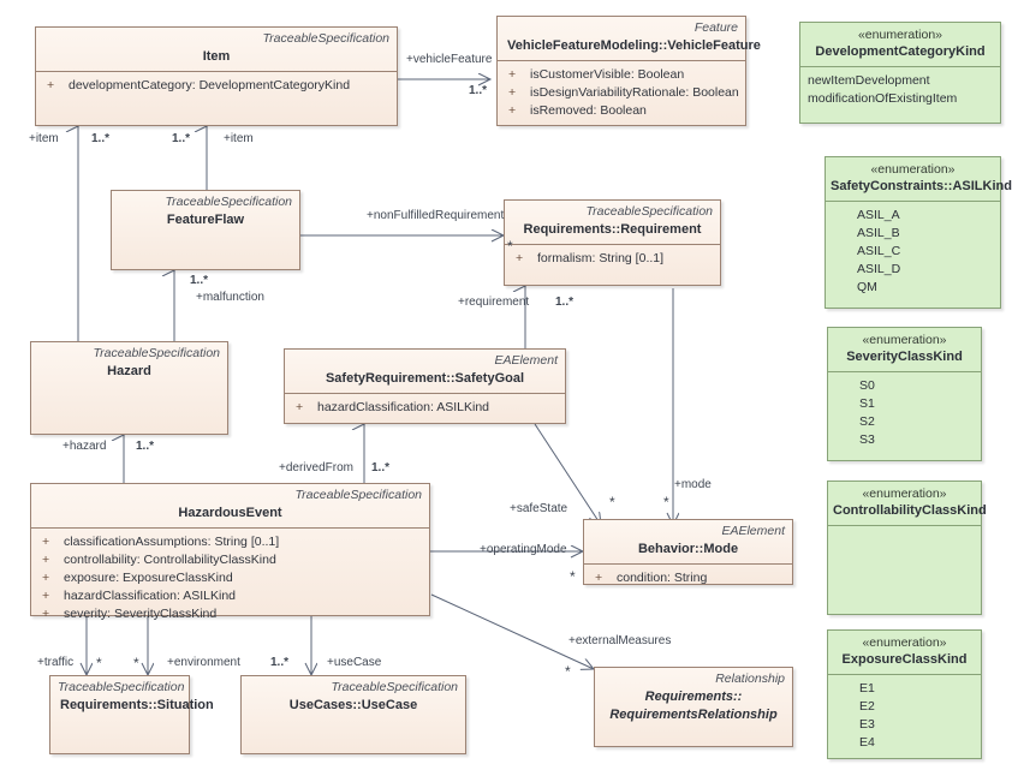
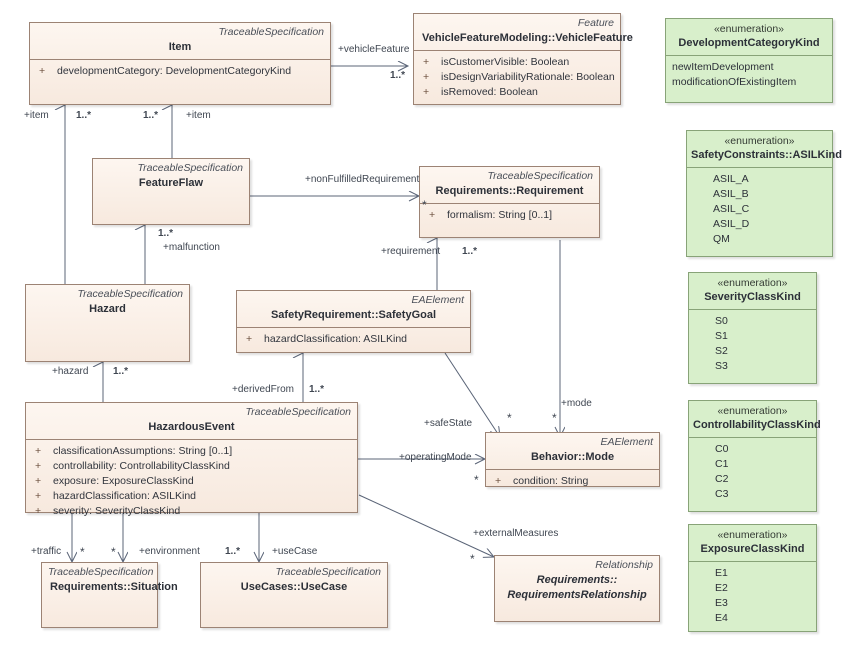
  TraceableSpecification
  Item
  + developmentCategory: DevelopmentCategoryKind
  Feature
  VehicleFeatureModeling::VehicleFeature
  + isCustomerVisible: Boolean
  + isDesignVariabilityRationale: Boolean
  + isRemoved: Boolean
  TraceableSpecification
  FeatureFlaw
  TraceableSpecification
  Requirements::Requirement
  + formalism: String [0..1]
  TraceableSpecification
  Hazard
  EAElement
  SafetyRequirement::SafetyGoal
  + hazardClassification: ASILKind
  TraceableSpecification
  HazardousEvent
  + classificationAssumptions: String [0..1]
  + controllability: ControllabilityClassKind
  + exposure: ExposureClassKind
  + hazardClassification: ASILKind
  + severity: SeverityClassKind
  EAElement
  Behavior::Mode
  + condition: String
  TraceableSpecification
  Requirements::Situation
  TraceableSpecification
  UseCases::UseCase
  Relationship
  Requirements::
  RequirementsRelationship
  «enumeration»
  DevelopmentCategoryKind
  newItemDevelopment
  modificationOfExistingItem
  «enumeration»
  SafetyConstraints::ASILKind
  ASIL_A
  ASIL_B
  ASIL_C
  ASIL_D
  QM
  «enumeration»
  SeverityClassKind
  S0
  S1
  S2
  S3
  «enumeration»
  ControllabilityClassKind
+ C0
+ C1
+ C2
+ C3
  «enumeration»
  ExposureClassKind
  E1
  E2
  E3
  E4
  +vehicleFeature
  1..*
  +item
  1..*
  1..*
  +item
  +nonFulfilledRequirement
  *
  1..*
  +malfunction
  +requirement
  1..*
  +hazard
  1..*
  +derivedFrom
  1..*
  +safeState
  *
  +mode
  *
  +operatingMode
  *
  +traffic
  *
  *
  +environment
  1..*
  +useCase
  +externalMeasures
  *
